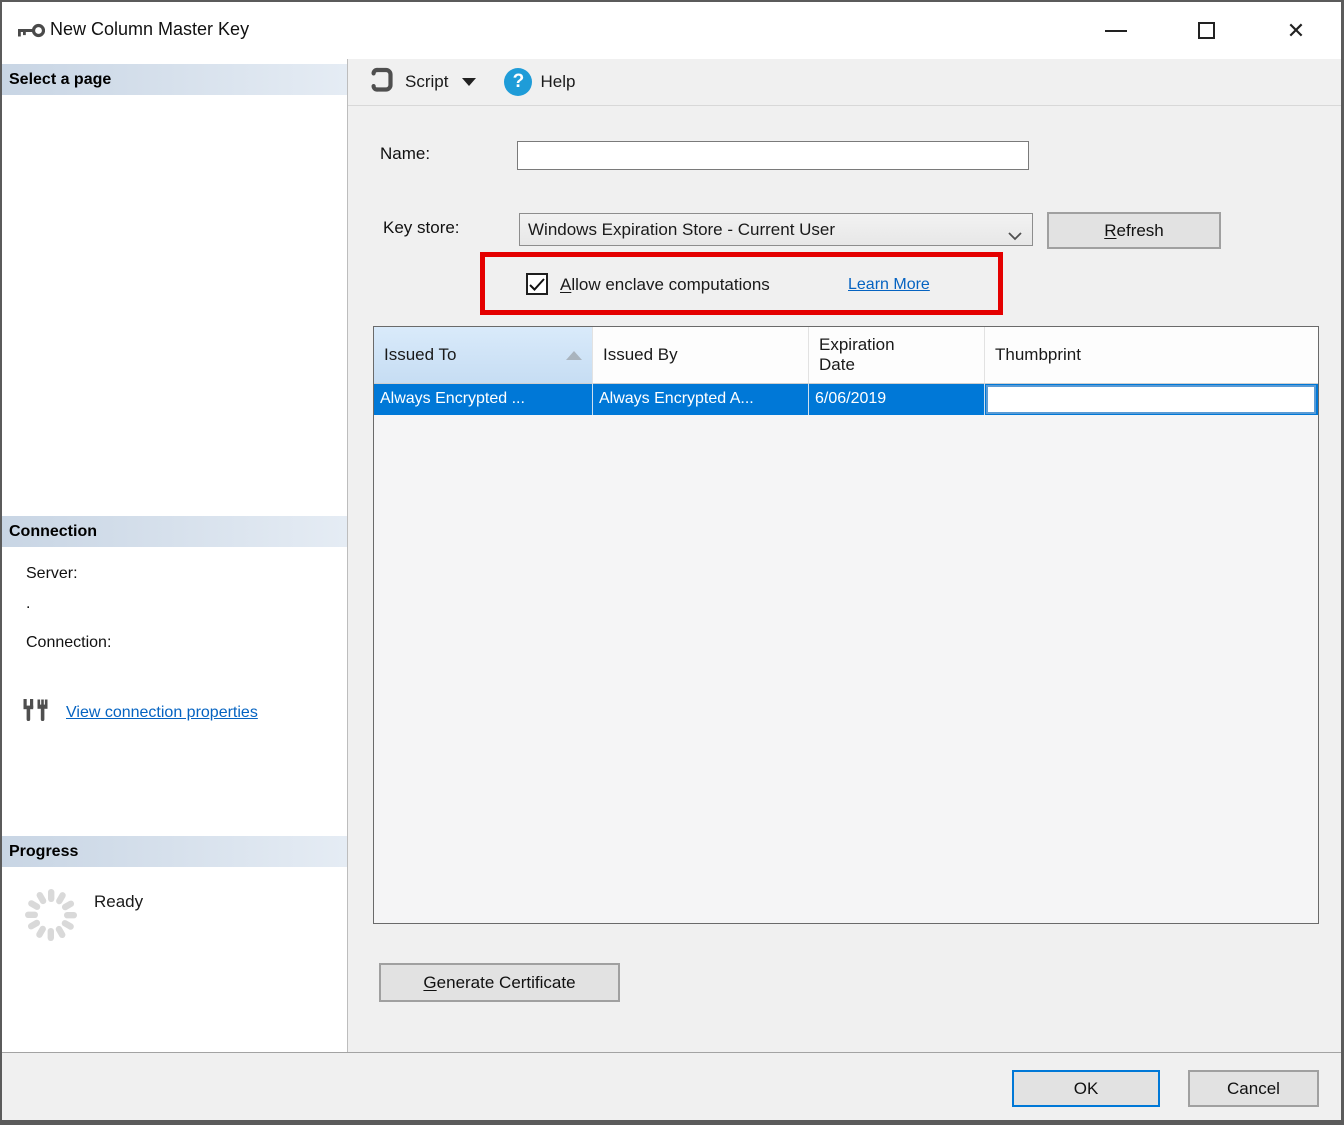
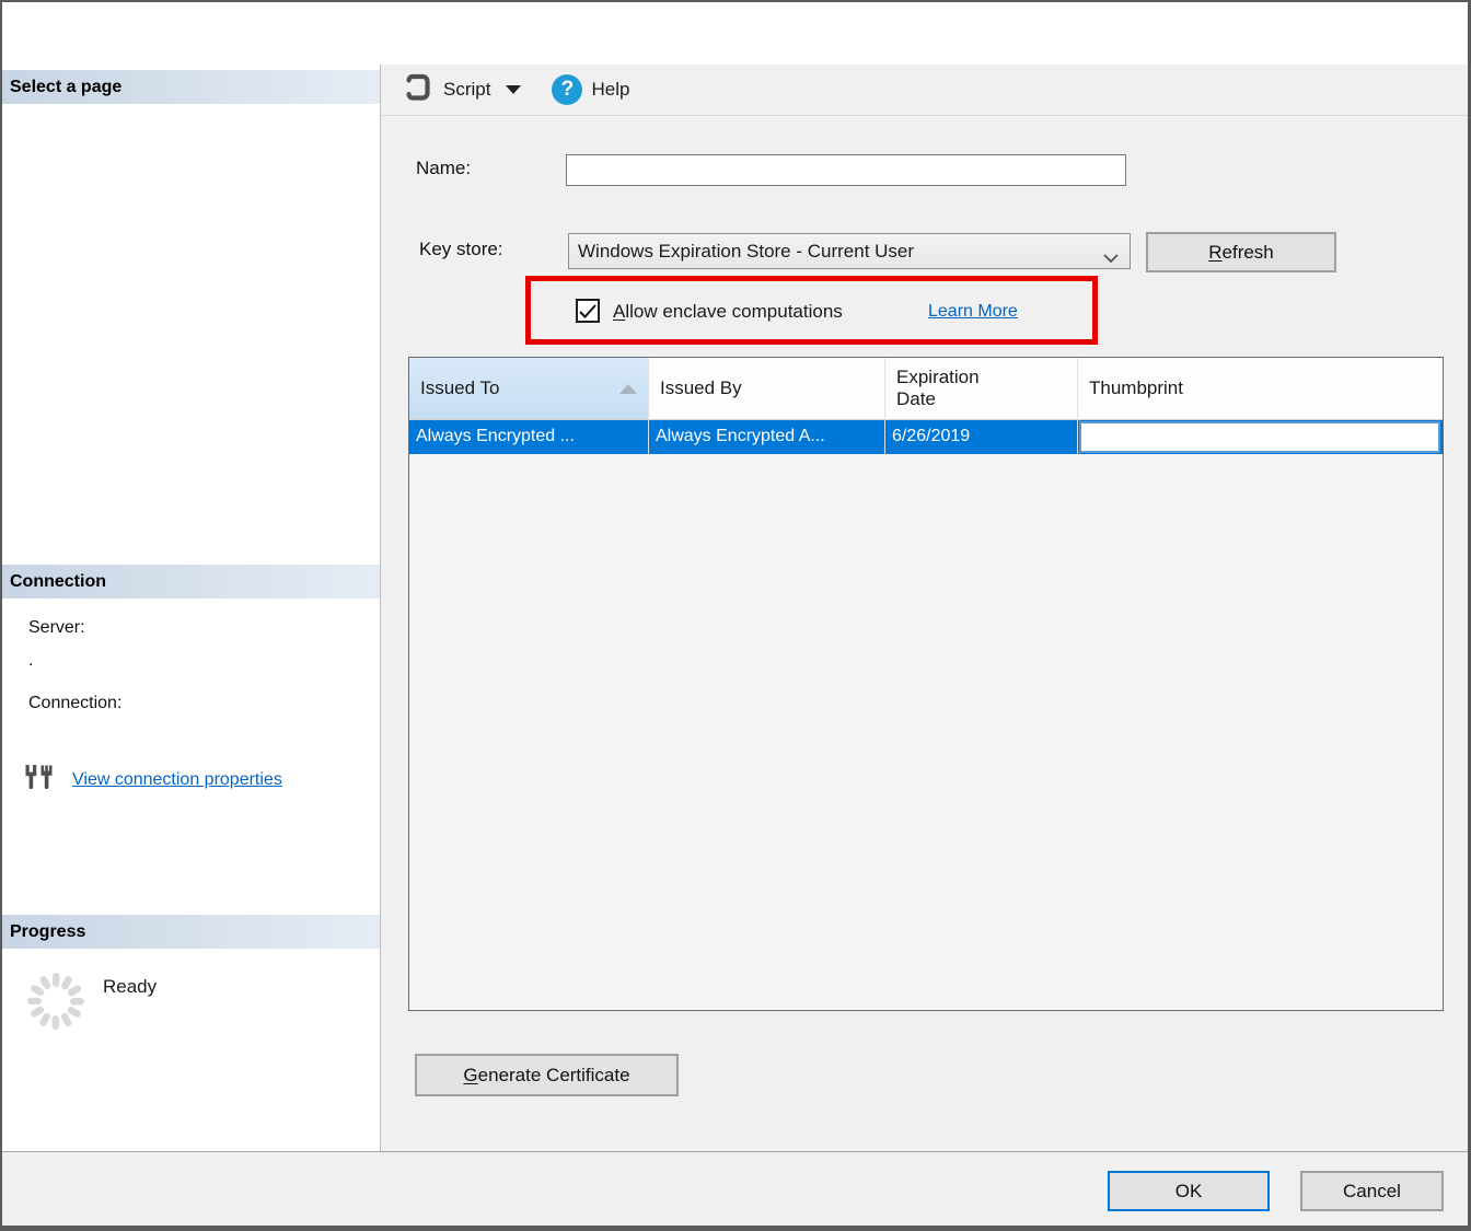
- New Column Master Key
- ✕
  Select a page
  Connection
  Server:
  .
  Connection:
  View connection properties
  Progress
  Ready
  Script
  ?
  Help
  Name:
  Key store:
  Windows Expiration Store - Current User
  Refresh
  Allow enclave computations
  Learn More
  Issued To
  Issued By
  Expiration Date
  Thumbprint
  Always Encrypted ...
  Always Encrypted A...
- 6/06/2019
+ 6/26/2019
  Generate Certificate
  OK
  Cancel
